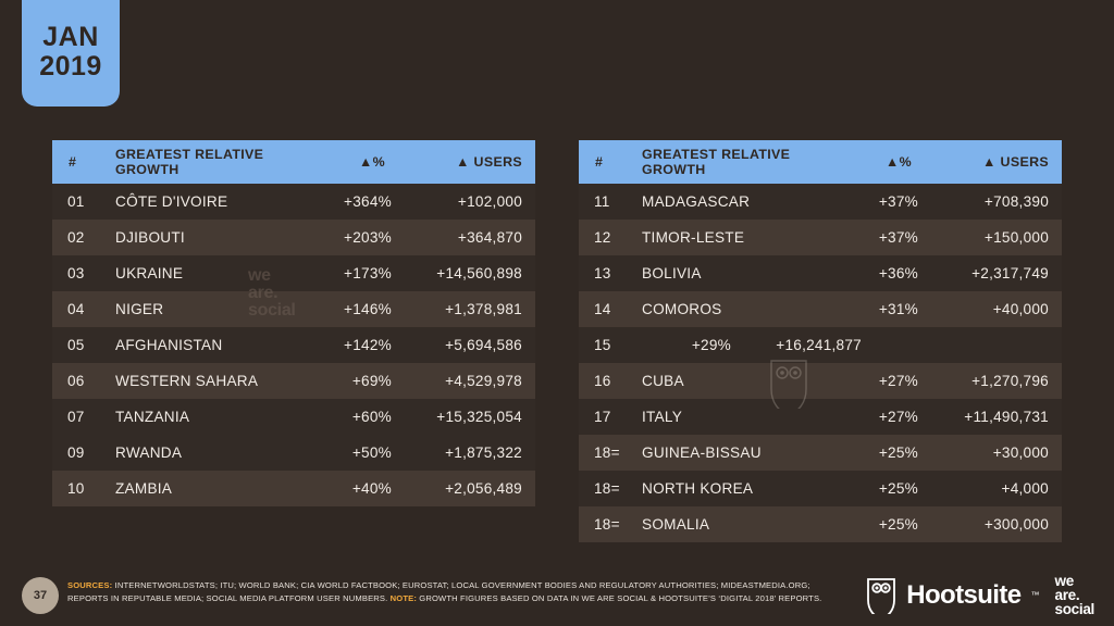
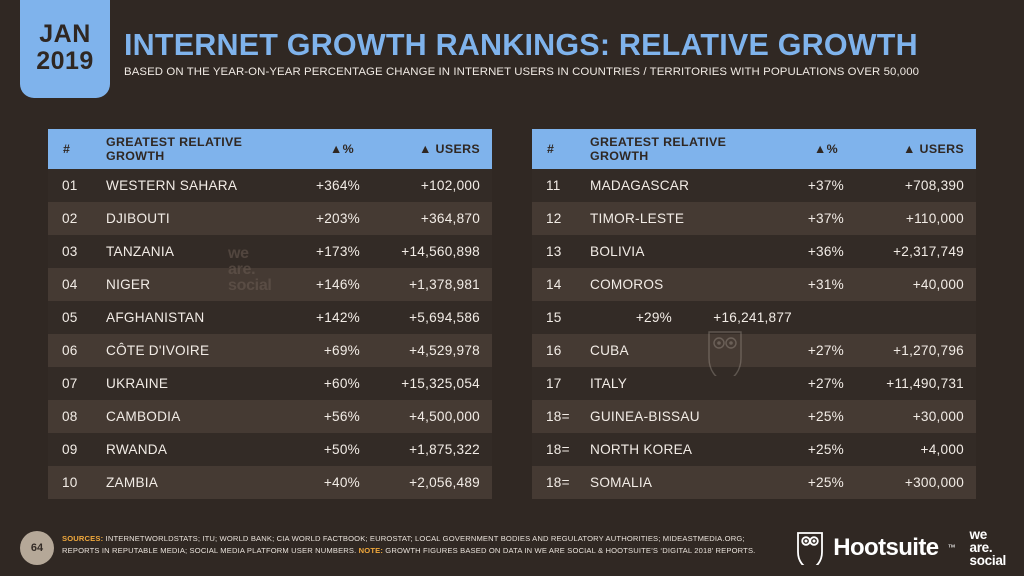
  JAN
  2019
+ INTERNET GROWTH RANKINGS: RELATIVE GROWTH
+ BASED ON THE YEAR-ON-YEAR PERCENTAGE CHANGE IN INTERNET USERS IN COUNTRIES / TERRITORIES WITH POPULATIONS OVER 50,000
  #
  GREATEST RELATIVE GROWTH
  ▲%
  ▲ USERS
  01
- CÔTE D'IVOIRE
+ WESTERN SAHARA
  +364%
  +102,000
  02
  DJIBOUTI
  +203%
  +364,870
  03
- UKRAINE
+ TANZANIA
  +173%
  +14,560,898
  04
  NIGER
  +146%
  +1,378,981
  05
  AFGHANISTAN
  +142%
  +5,694,586
  06
- WESTERN SAHARA
+ CÔTE D'IVOIRE
  +69%
  +4,529,978
  07
- TANZANIA
+ UKRAINE
  +60%
  +15,325,054
+ 08
+ CAMBODIA
+ +56%
+ +4,500,000
  09
  RWANDA
  +50%
  +1,875,322
  10
  ZAMBIA
  +40%
  +2,056,489
  #
  GREATEST RELATIVE GROWTH
  ▲%
  ▲ USERS
  11
  MADAGASCAR
  +37%
  +708,390
  12
  TIMOR-LESTE
  +37%
- +150,000
+ +110,000
  13
  BOLIVIA
  +36%
  +2,317,749
  14
  COMOROS
  +31%
  +40,000
  15
  +29%
  +16,241,877
  16
  CUBA
  +27%
  +1,270,796
  17
  ITALY
  +27%
  +11,490,731
  18=
  GUINEA-BISSAU
  +25%
  +30,000
  18=
  NORTH KOREA
  +25%
  +4,000
  18=
  SOMALIA
  +25%
  +300,000
  we
  are.
- 37
+ 64
  SOURCES: INTERNETWORLDSTATS; ITU; WORLD BANK; CIA WORLD FACTBOOK; EUROSTAT; LOCAL GOVERNMENT BODIES AND REGULATORY AUTHORITIES; MIDEASTMEDIA.ORG; REPORTS IN REPUTABLE MEDIA; SOCIAL MEDIA PLATFORM USER NUMBERS. NOTE: GROWTH FIGURES BASED ON DATA IN WE ARE SOCIAL & HOOTSUITE’S ‘DIGITAL 2018’ REPORTS.
  Hootsuite
  ™
  we
  are.
  social
